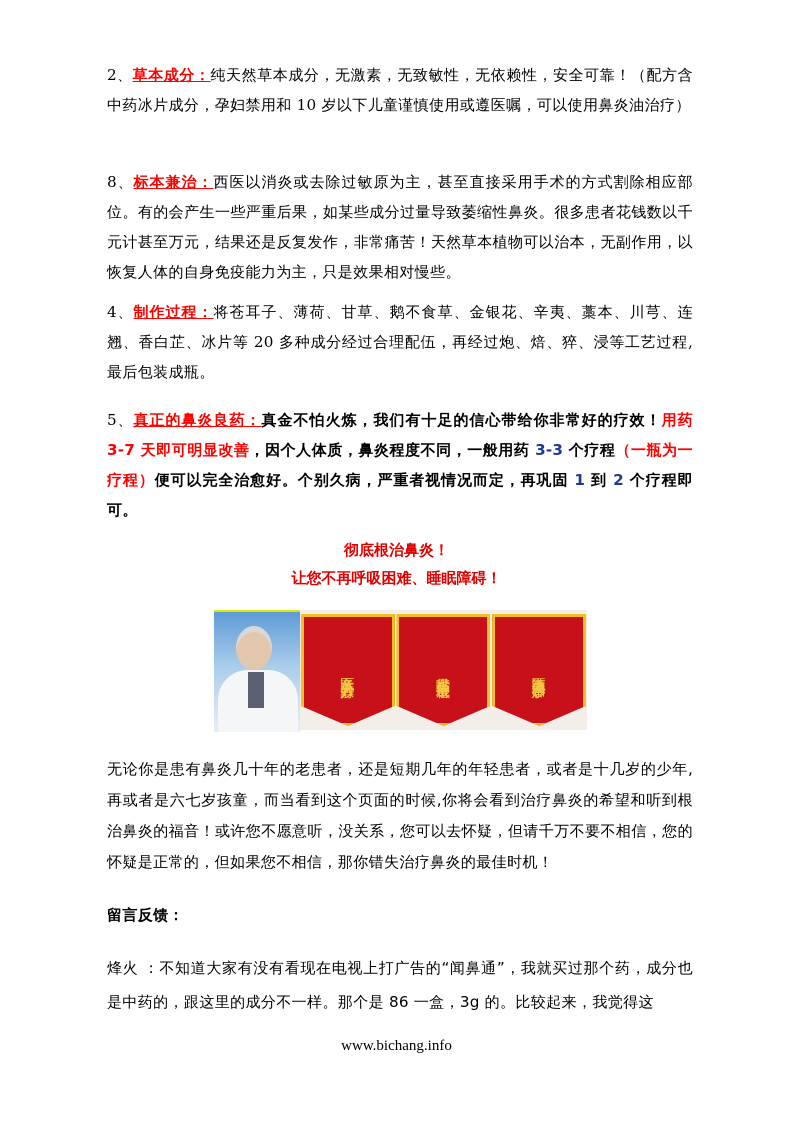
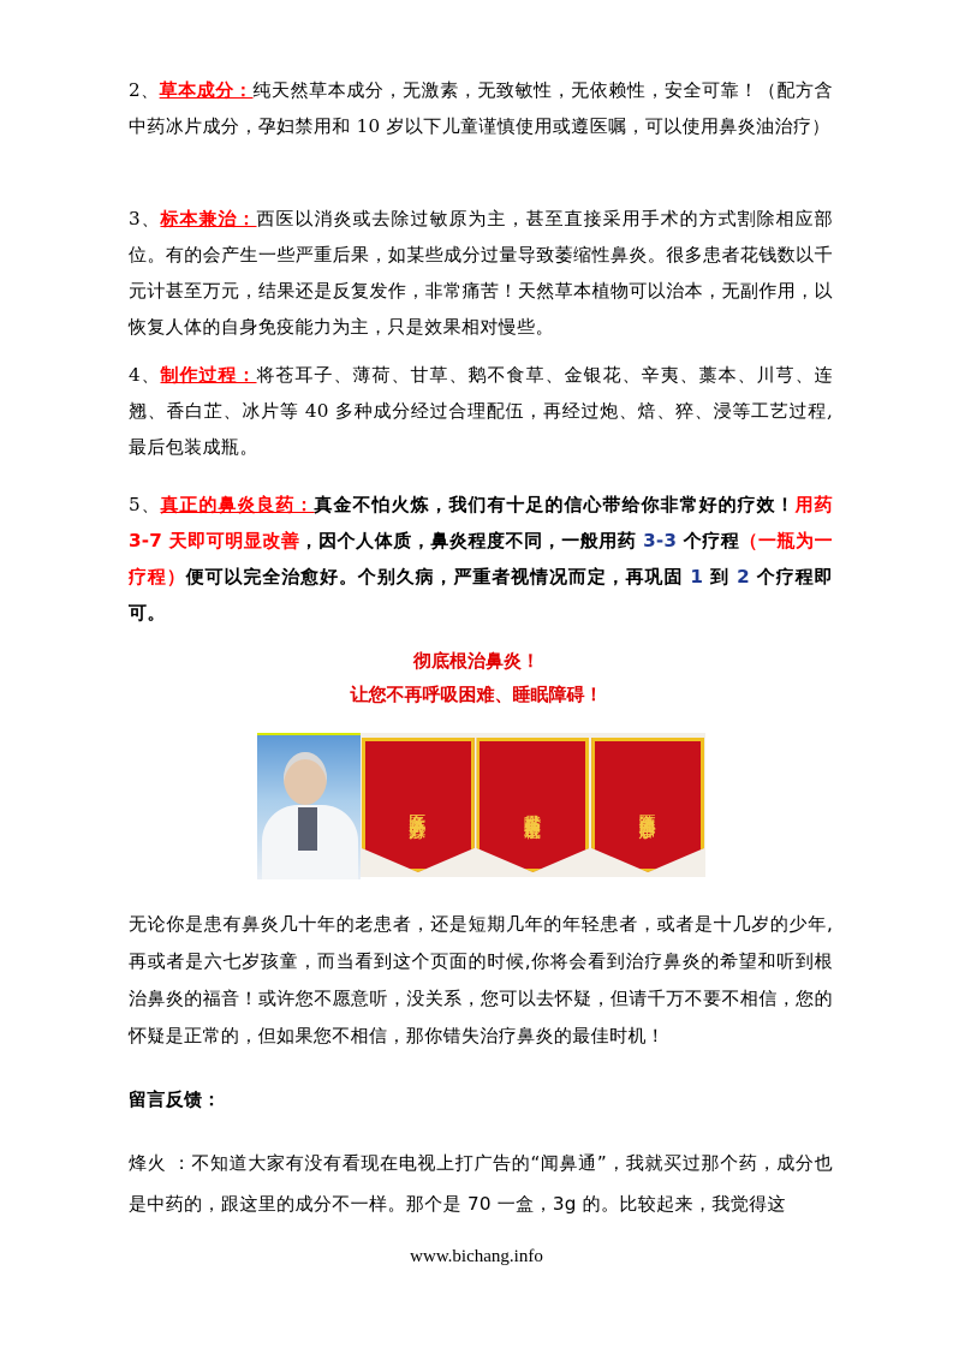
  2、草本成分：纯天然草本成分，无激素，无致敏性，无依赖性，安全可靠！（配方含中药冰片成分，孕妇禁用和 10 岁以下儿童谨慎使用或遵医嘱，可以使用鼻炎油治疗）
- 8、标本兼治：西医以消炎或去除过敏原为主，甚至直接采用手术的方式割除相应部位。有的会产生一些严重后果，如某些成分过量导致萎缩性鼻炎。很多患者花钱数以千元计甚至万元，结果还是反复发作，非常痛苦！天然草本植物可以治本，无副作用，以恢复人体的自身免疫能力为主，只是效果相对慢些。
+ 3、标本兼治：西医以消炎或去除过敏原为主，甚至直接采用手术的方式割除相应部位。有的会产生一些严重后果，如某些成分过量导致萎缩性鼻炎。很多患者花钱数以千元计甚至万元，结果还是反复发作，非常痛苦！天然草本植物可以治本，无副作用，以恢复人体的自身免疫能力为主，只是效果相对慢些。
- 4、制作过程：将苍耳子、薄荷、甘草、鹅不食草、金银花、辛夷、藁本、川芎、连翘、香白芷、冰片等 20 多种成分经过合理配伍，再经过炮、焙、猝、浸等工艺过程,最后包装成瓶。
+ 4、制作过程：将苍耳子、薄荷、甘草、鹅不食草、金银花、辛夷、藁本、川芎、连翘、香白芷、冰片等 40 多种成分经过合理配伍，再经过炮、焙、猝、浸等工艺过程,最后包装成瓶。
  5、真正的鼻炎良药：真金不怕火炼，我们有十足的信心带给你非常好的疗效！用药 3-7 天即可明显改善，因个人体质，鼻炎程度不同，一般用药 3-3 个疗程（一瓶为一疗程）便可以完全治愈好。个别久病，严重者视情况而定，再巩固 1 到 2 个疗程即可。
  彻底根治鼻炎！
  让您不再呼吸困难、睡眠障碍！
  无论你是患有鼻炎几十年的老患者，还是短期几年的年轻患者，或者是十几岁的少年,再或者是六七岁孩童，而当看到这个页面的时候,你将会看到治疗鼻炎的希望和听到根治鼻炎的福音！或许您不愿意听，没关系，您可以去怀疑，但请千万不要不相信，您的怀疑是正常的，但如果您不相信，那你错失治疗鼻炎的最佳时机！
  留言反馈：
- 烽火 ：不知道大家有没有看现在电视上打广告的“闻鼻通”，我就买过那个药，成分也是中药的，跟这里的成分不一样。那个是 86 一盒，3g 的。比较起来，我觉得这
+ 烽火 ：不知道大家有没有看现在电视上打广告的“闻鼻通”，我就买过那个药，成分也是中药的，跟这里的成分不一样。那个是 70 一盒，3g 的。比较起来，我觉得这
  www.bichang.info
